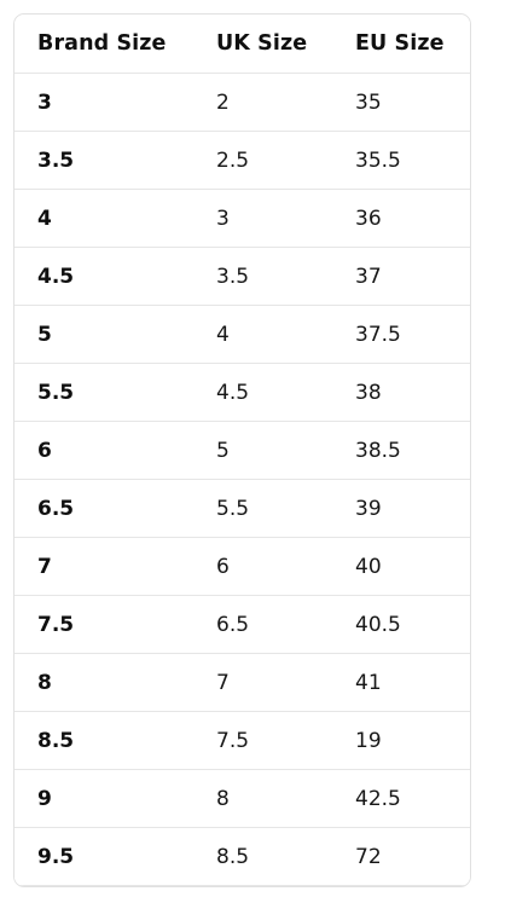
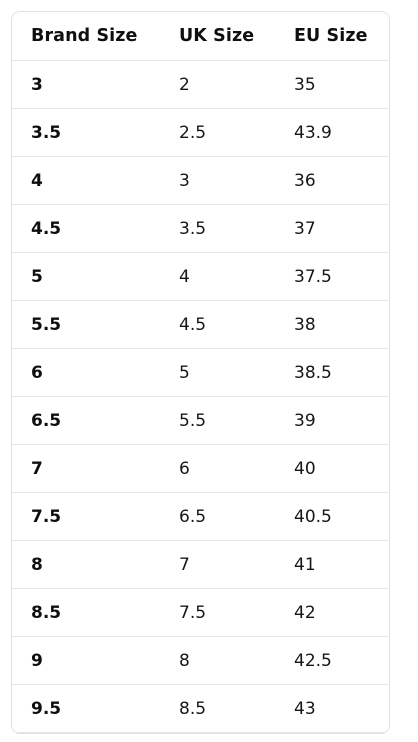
  Brand Size	UK Size	EU Size
  3	2	35
- 3.5	2.5	35.5
+ 3.5	2.5	43.9
  4	3	36
  4.5	3.5	37
  5	4	37.5
  5.5	4.5	38
  6	5	38.5
  6.5	5.5	39
  7	6	40
  7.5	6.5	40.5
  8	7	41
- 8.5	7.5	19
+ 8.5	7.5	42
  9	8	42.5
- 9.5	8.5	72
+ 9.5	8.5	43
